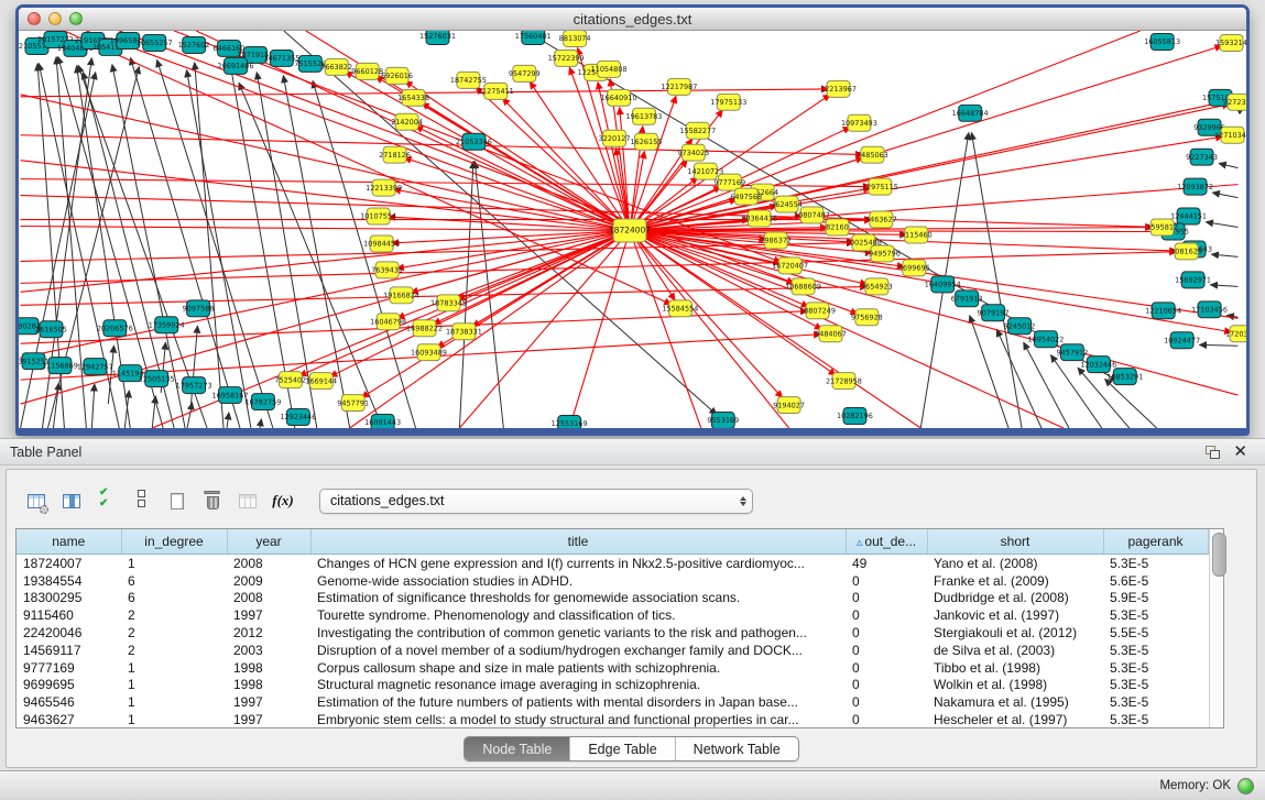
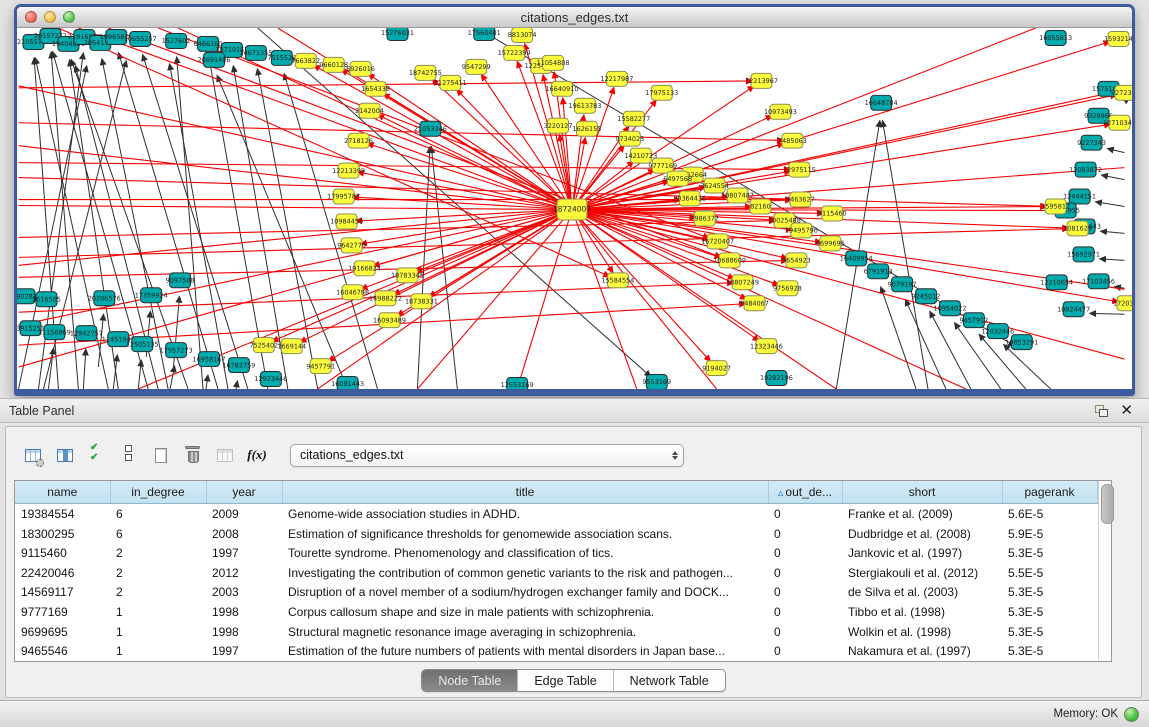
  citations_edges.txt
  210557
  201572
  194040
  1996581
  10655257
  1527602
  6466160
  1071915
  14671355
  7515526
  15276031
  17560401
  16055813
  21053346
  16648784
  932996
  9227343
  12093872
  12444151
  15692971
  17103456
  12210654
  10924477
  16409954
  6791913
  9079197
  9245012
  10954022
  9457912
  12032446
  10853291
  3915251
  11156869
  12942757
  1145194
  12505135
  20206576
  17359924
  9097588
  17957273
  16958167
  16782759
  12923446
  2616505
  16091443
  12553169
  9553169
  10282196
  6926016
  1654338
  2142004
  2718126
  12213399
- 10107554
+ 17995787
  10984458
- 7639431
+ 9642770
  19166824
  16046798
  14988222
  16093489
  18783345
  18738331
  7525402
  1669144
  9457791
  18742755
  11275411
  15722399
  16640910
  19613783
  3220127
  1626155
  15582277
  8813074
  12217987
  17975133
  9734025
  14210723
  9777169
  6497568
  3624554
  20364436
  10807487
  82160
  7986372
  10025488
  16720407
  19495796
  10688609
  9654923
  18807249
  9756928
  9484067
  15584554
  9463627
  12975115
  7485063
  9115460
  9699695
  12213967
  10973493
  1595812
  1081629
  1593214
  92723
  1271034
  17203
- 21728958
+ 12323446
  9194027
  18724007
  Table Panel
  ✕
  citations_edges.txt
  name	in_degree	year	title	▵ out_de...	short	pagerank
- 18724007	1	2008	Changes of HCN gene expression and I(f) currents in Nkx2.5-positive cardiomyoc...	49	Yano et al. (2008)	5.3E-5
  19384554	6	2009	Genome-wide association studies in ADHD.	0	Franke et al. (2009)	5.6E-5
  18300295	6	2008	Estimation of significance thresholds for genomewide association scans.	0	Dudbridge et al. (2008)	5.9E-5
  9115460	2	1997	Tourette syndrome. Phenomenology and classification of tics.	0	Jankovic et al. (1997)	5.3E-5
  22420046	2	2012	Investigating the contribution of common genetic variants to the risk and pathogen...	0	Stergiakouli et al. (2012)	5.5E-5
  14569117	2	2003	Disruption of a novel member of a sodium/hydrogen exchanger family and DOCK...	0	de Silva et al. (2003)	5.3E-5
  9777169	1	1998	Corpus callosum shape and size in male patients with schizophrenia.	0	Tibbo et al. (1998)	5.3E-5
  9699695	1	1998	Structural magnetic resonance image averaging in schizophrenia.	0	Wolkin et al. (1998)	5.3E-5
- 9465546	1	1997	Estimation of the future numbers of patients with mental disorders in Japan base...	0	Nakamura et al. (1995)	5.3E-5
+ 9465546	1	1997	Estimation of the future numbers of patients with mental disorders in Japan base...	0	Nakamura et al. (1997)	5.3E-5
- 9463627	1	1997	Embryonic stem cells: a model to study structural and functional properties in car...	0	Hescheler et al. (1997)	5.3E-5
  Node Table
  Edge Table
  Network Table
  Memory: OK
